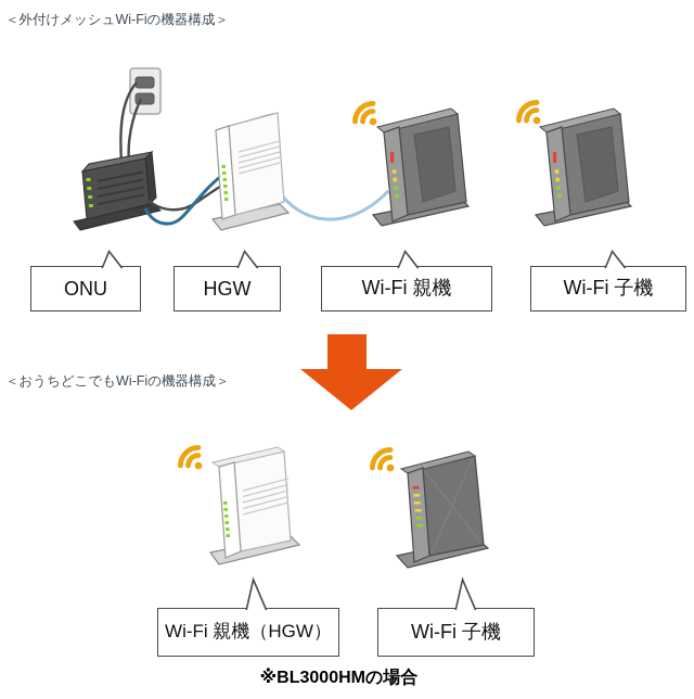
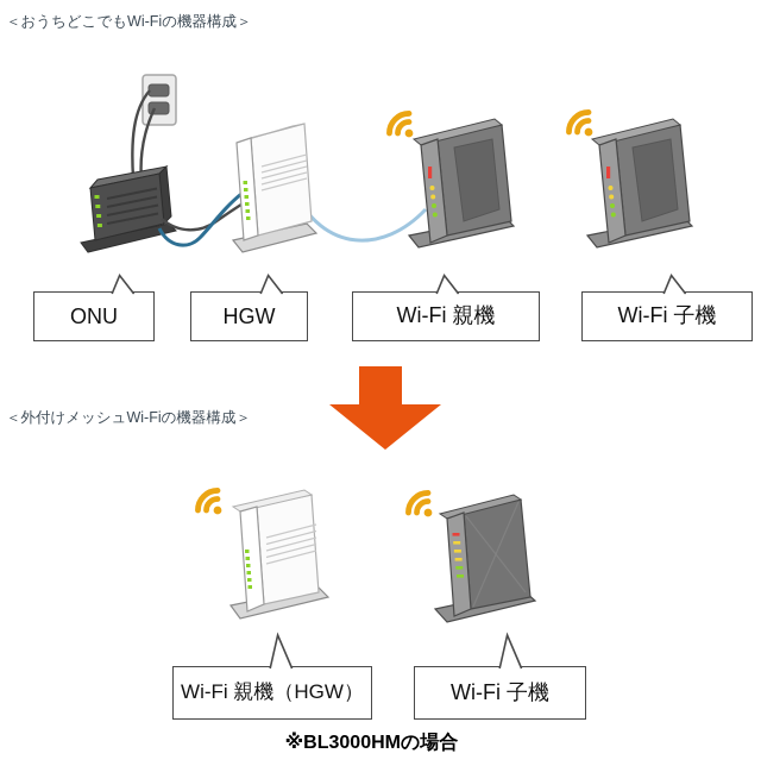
- ＜外付けメッシュWi-Fiの機器構成＞
+ ＜おうちどこでもWi-Fiの機器構成＞
  ONU
  HGW
  Wi-Fi 親機
  Wi-Fi 子機
- ＜おうちどこでもWi-Fiの機器構成＞
+ ＜外付けメッシュWi-Fiの機器構成＞
  Wi-Fi 親機（HGW）
  Wi-Fi 子機
  ※BL3000HMの場合
